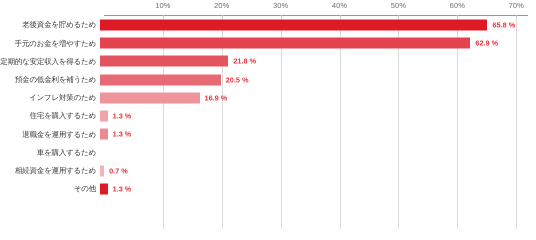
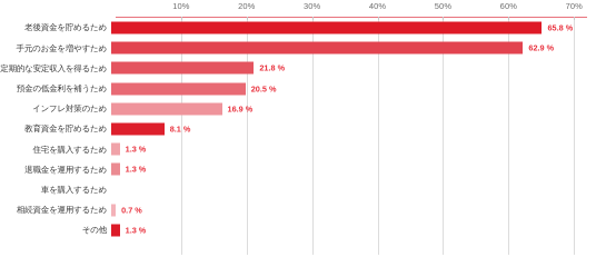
  10%
  20%
  30%
  40%
  50%
  60%
  70%
  老後資金を貯めるため
  65.8 %
  手元のお金を増やすため
  62.9 %
  定期的な安定収入を得るため
  21.8 %
  預金の低金利を補うため
  20.5 %
  インフレ対策のため
  16.9 %
+ 教育資金を貯めるため
+ 8.1 %
  住宅を購入するため
  1.3 %
  退職金を運用するため
  1.3 %
  車を購入するため
  相続資金を運用するため
  0.7 %
  その他
  1.3 %
